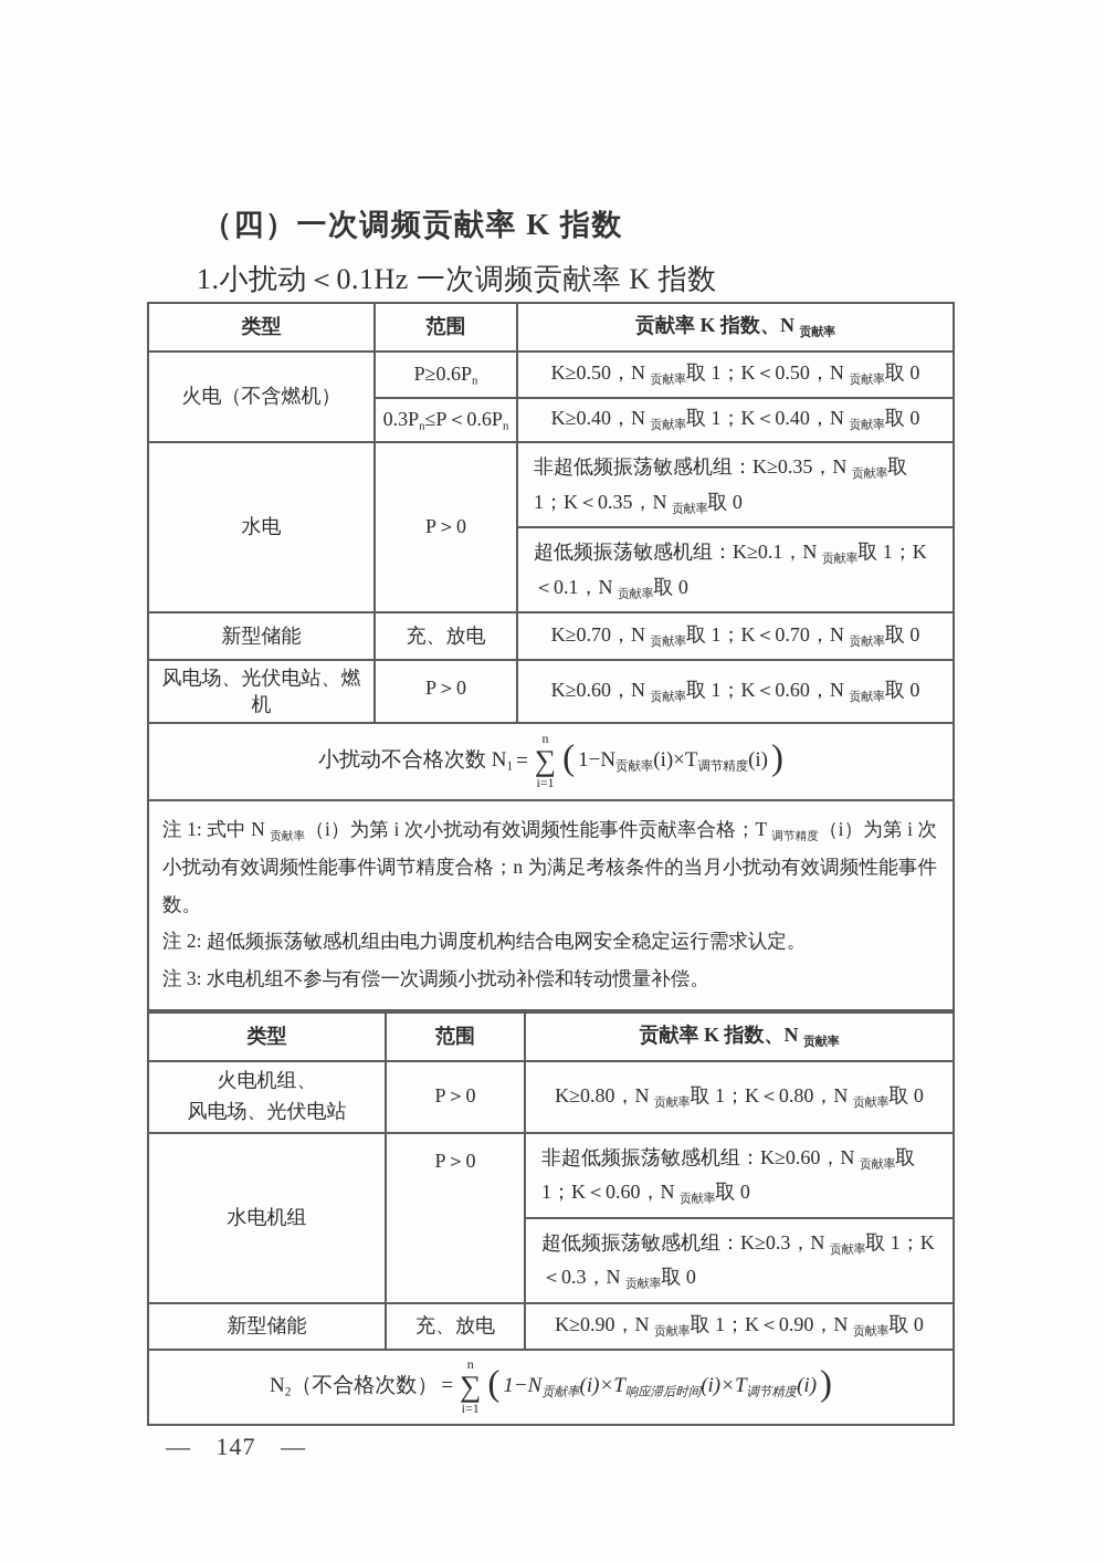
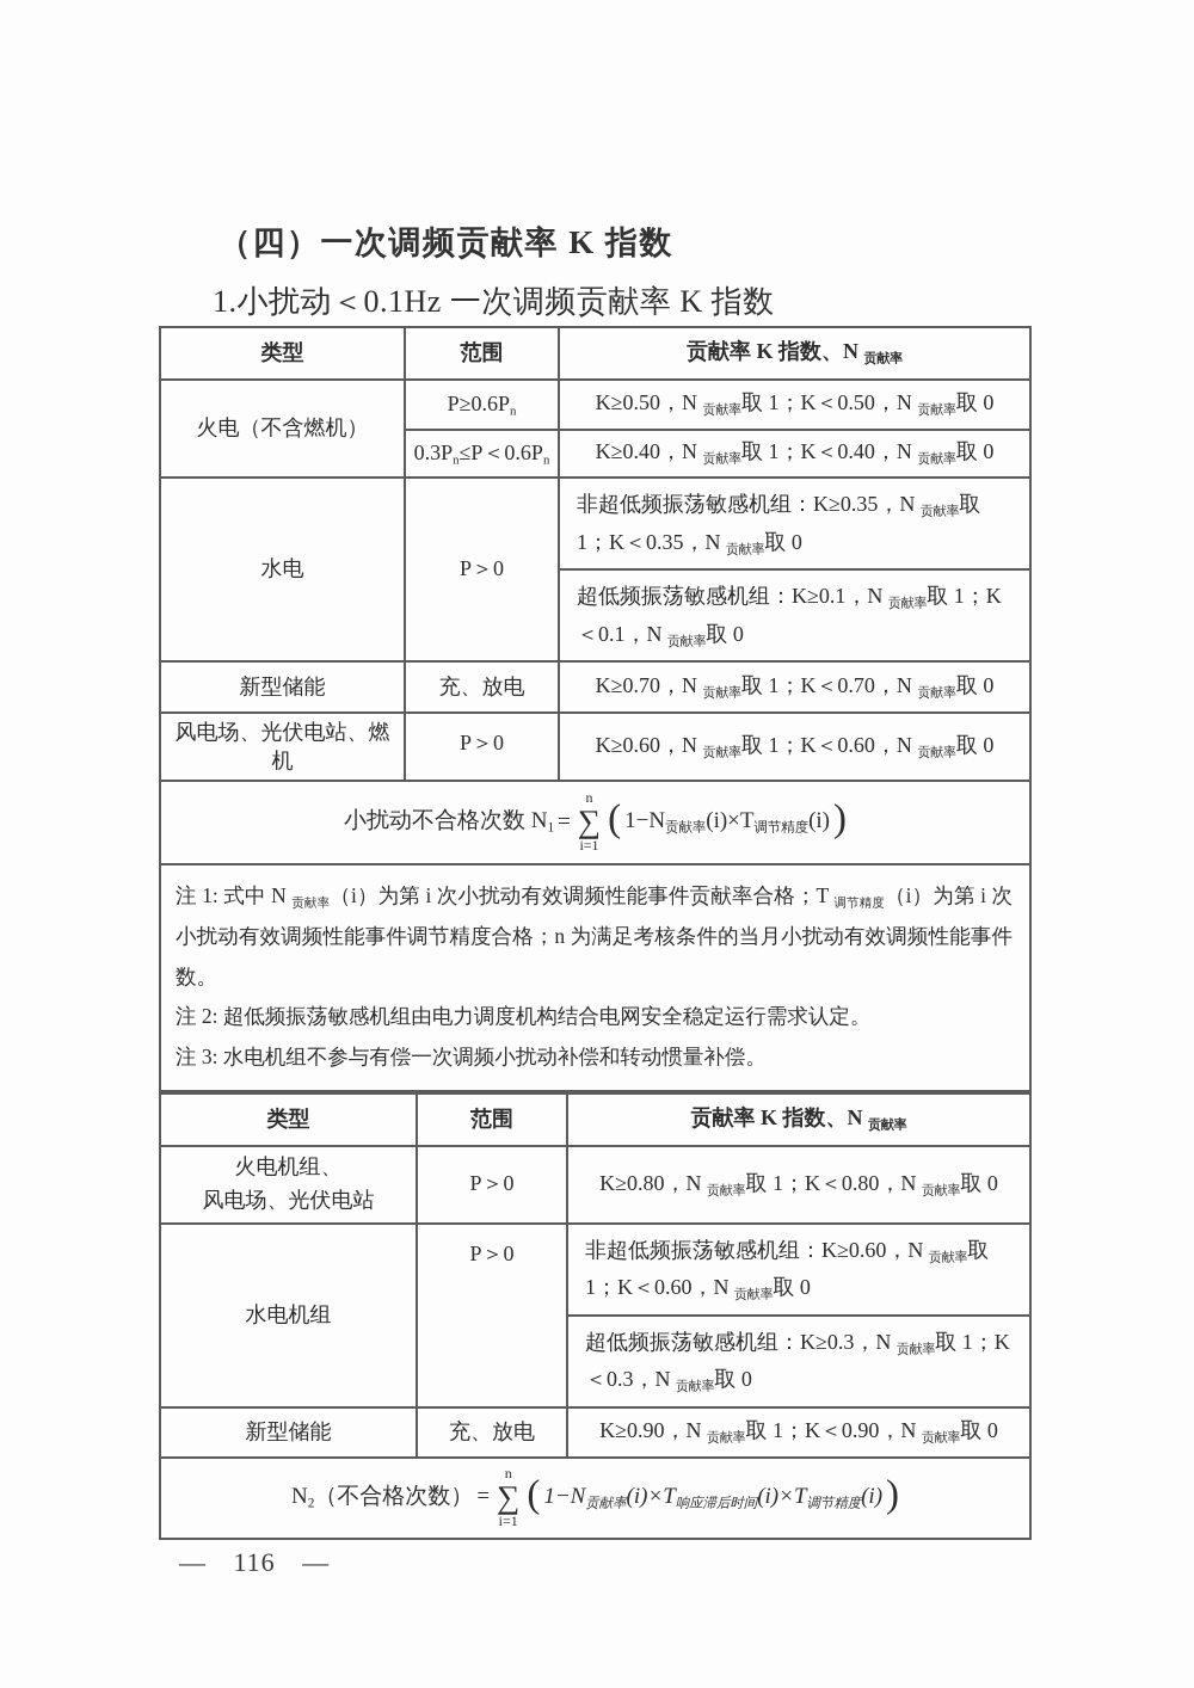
  （四）一次调频贡献率 K 指数
  1.小扰动＜0.1Hz 一次调频贡献率 K 指数
  类型	范围	贡献率 K 指数、N 贡献率
  火电（不含燃机）	P≥0.6Pn	K≥0.50，N 贡献率取 1；K＜0.50，N 贡献率取 0
  0.3Pn≤P＜0.6Pn	K≥0.40，N 贡献率取 1；K＜0.40，N 贡献率取 0
  水电	P＞0	非超低频振荡敏感机组：K≥0.35，N 贡献率取 1；K＜0.35，N 贡献率取 0
  超低频振荡敏感机组：K≥0.1，N 贡献率取 1；K＜0.1，N 贡献率取 0
  新型储能	充、放电	K≥0.70，N 贡献率取 1；K＜0.70，N 贡献率取 0
  风电场、光伏电站、燃机	P＞0	K≥0.60，N 贡献率取 1；K＜0.60，N 贡献率取 0
  小扰动不合格次数 N1 = n ∑ i=1 ( 1−N贡献率(i)×T调节精度(i) )
  注 1: 式中 N 贡献率（i）为第 i 次小扰动有效调频性能事件贡献率合格；T 调节精度（i）为第 i 次小扰动有效调频性能事件调节精度合格；n 为满足考核条件的当月小扰动有效调频性能事件数。 注 2: 超低频振荡敏感机组由电力调度机构结合电网安全稳定运行需求认定。 注 3: 水电机组不参与有偿一次调频小扰动补偿和转动惯量补偿。
  类型	范围	贡献率 K 指数、N 贡献率
  火电机组、 风电场、光伏电站	P＞0	K≥0.80，N 贡献率取 1；K＜0.80，N 贡献率取 0
  水电机组	P＞0	非超低频振荡敏感机组：K≥0.60，N 贡献率取 1；K＜0.60，N 贡献率取 0
  超低频振荡敏感机组：K≥0.3，N 贡献率取 1；K＜0.3，N 贡献率取 0
  新型储能	充、放电	K≥0.90，N 贡献率取 1；K＜0.90，N 贡献率取 0
  N2（不合格次数） = n ∑ i=1 ( 1−N贡献率(i)×T响应滞后时间(i)×T调节精度(i) )
- — 147 —
+ — 116 —
